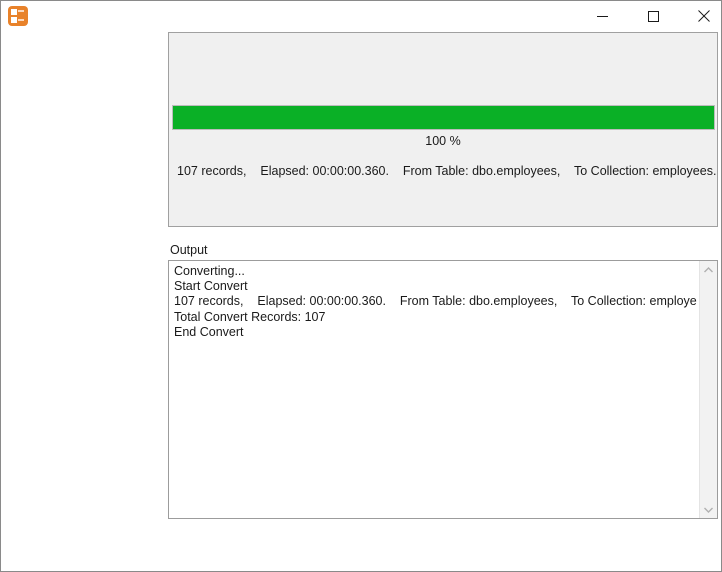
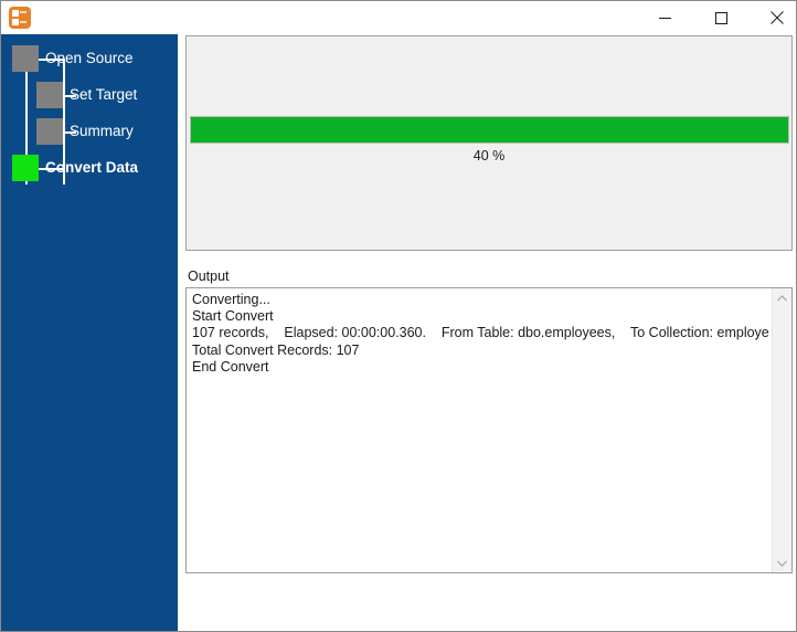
+ Open Source
+ Set Target
+ Summary
+ Convert Data
- 100 %
+ 40 %
- 107 records, Elapsed: 00:00:00.360. From Table: dbo.employees, To Collection: employees.
  Output
  Converting...
  Start Convert
  107 records, Elapsed: 00:00:00.360. From Table: dbo.employees, To Collection: employe
  Total Convert Records: 107
  End Convert
